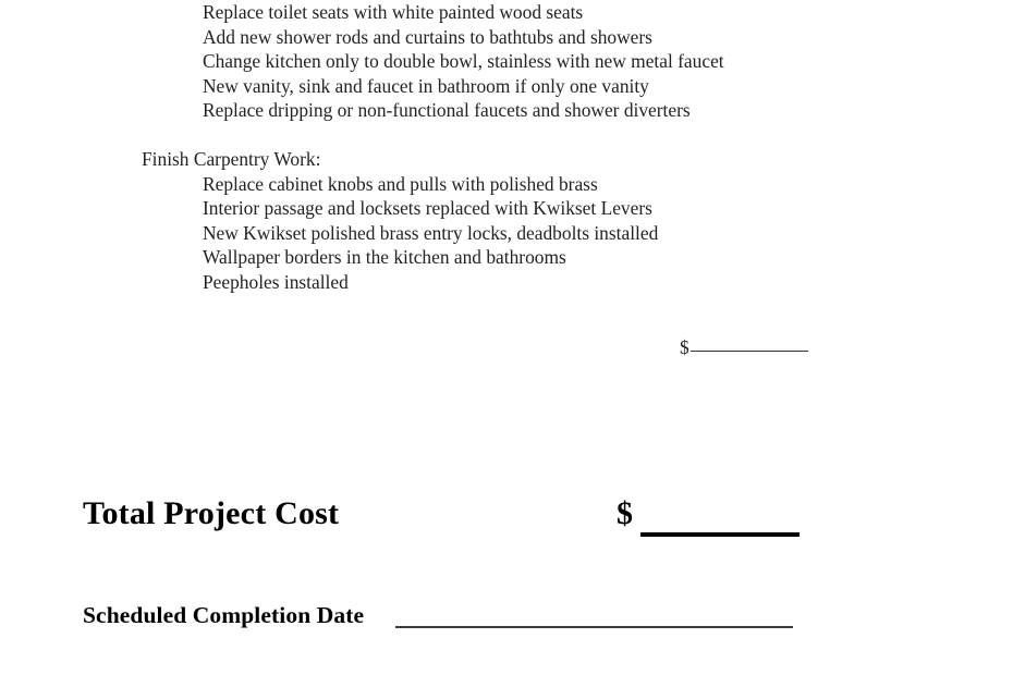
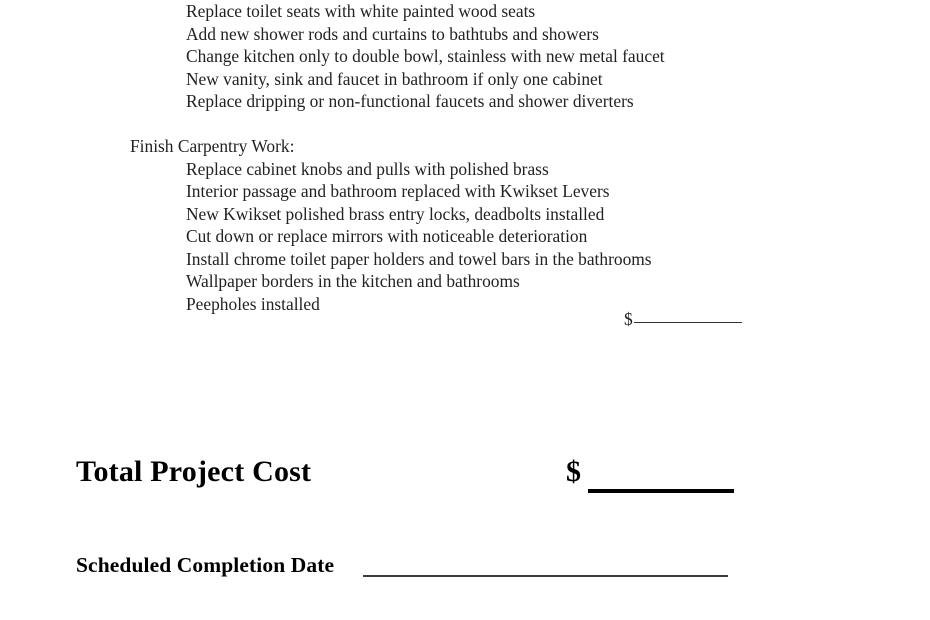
  Replace toilet seats with white painted wood seats
  Add new shower rods and curtains to bathtubs and showers
  Change kitchen only to double bowl, stainless with new metal faucet
- New vanity, sink and faucet in bathroom if only one vanity
+ New vanity, sink and faucet in bathroom if only one cabinet
  Replace dripping or non-functional faucets and shower diverters
  Finish Carpentry Work:
  Replace cabinet knobs and pulls with polished brass
- Interior passage and locksets replaced with Kwikset Levers
+ Interior passage and bathroom replaced with Kwikset Levers
  New Kwikset polished brass entry locks, deadbolts installed
+ Cut down or replace mirrors with noticeable deterioration
+ Install chrome toilet paper holders and towel bars in the bathrooms
  Wallpaper borders in the kitchen and bathrooms
  Peepholes installed
  $
  Total Project Cost
  $
  Scheduled Completion Date
